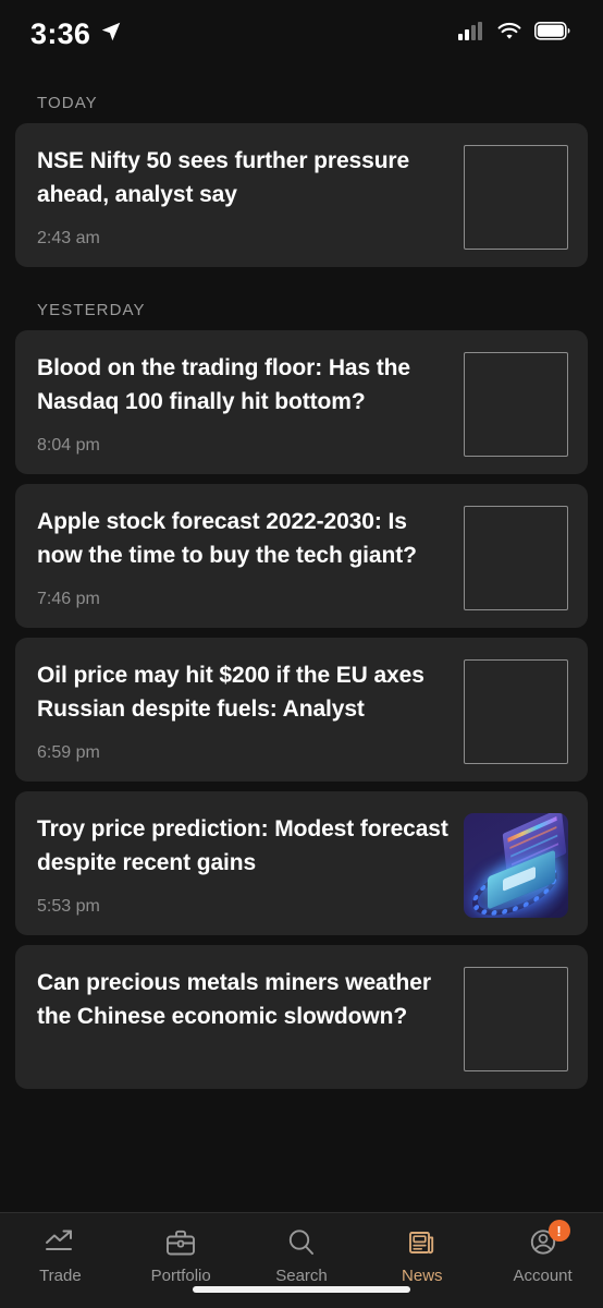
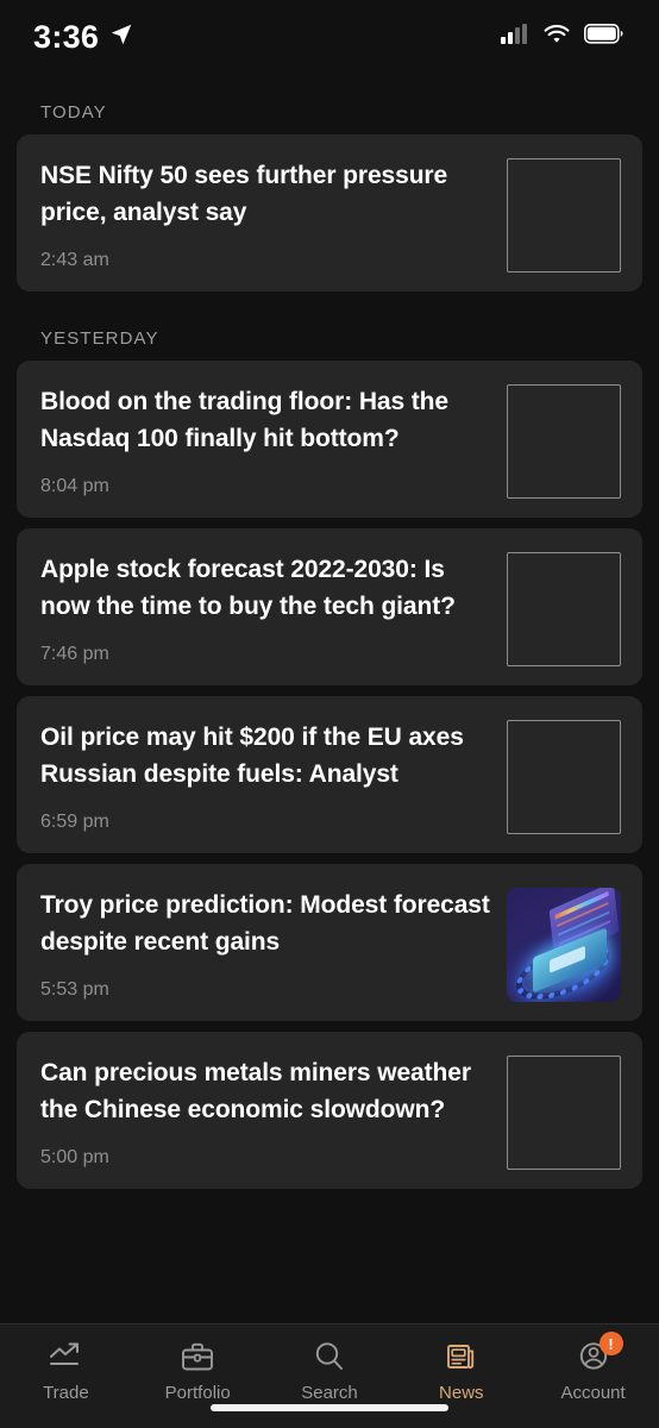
  3:36
  TODAY
- NSE Nifty 50 sees further pressure ahead, analyst say
+ NSE Nifty 50 sees further pressure price, analyst say
  2:43 am
  YESTERDAY
  Blood on the trading floor: Has the Nasdaq 100 finally hit bottom?
  8:04 pm
  Apple stock forecast 2022-2030: Is now the time to buy the tech giant?
  7:46 pm
  Oil price may hit $200 if the EU axes Russian despite fuels: Analyst
  6:59 pm
  Troy price prediction: Modest forecast despite recent gains
  5:53 pm
  Can precious metals miners weather the Chinese economic slowdown?
+ 5:00 pm
  Trade
  Portfolio
  Search
  News
  !
  Account
